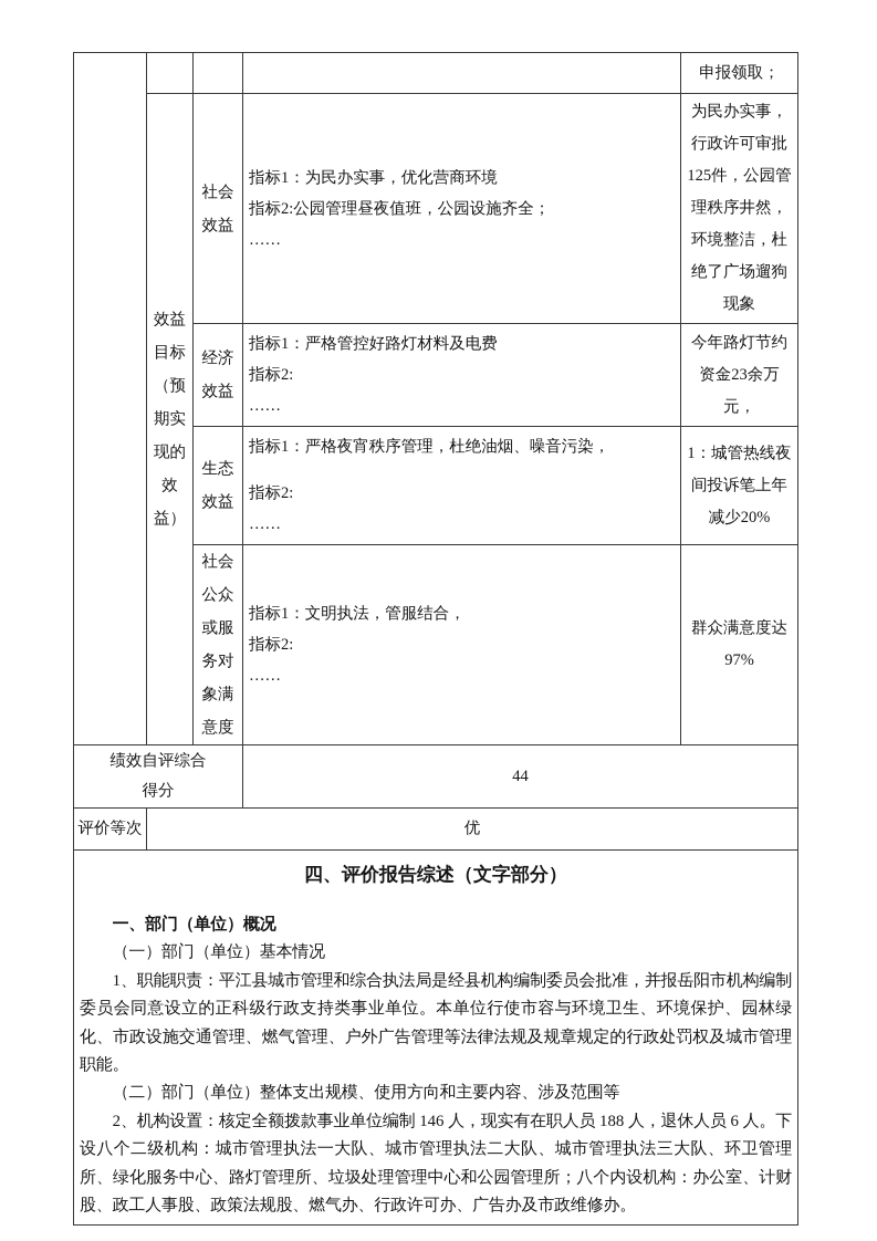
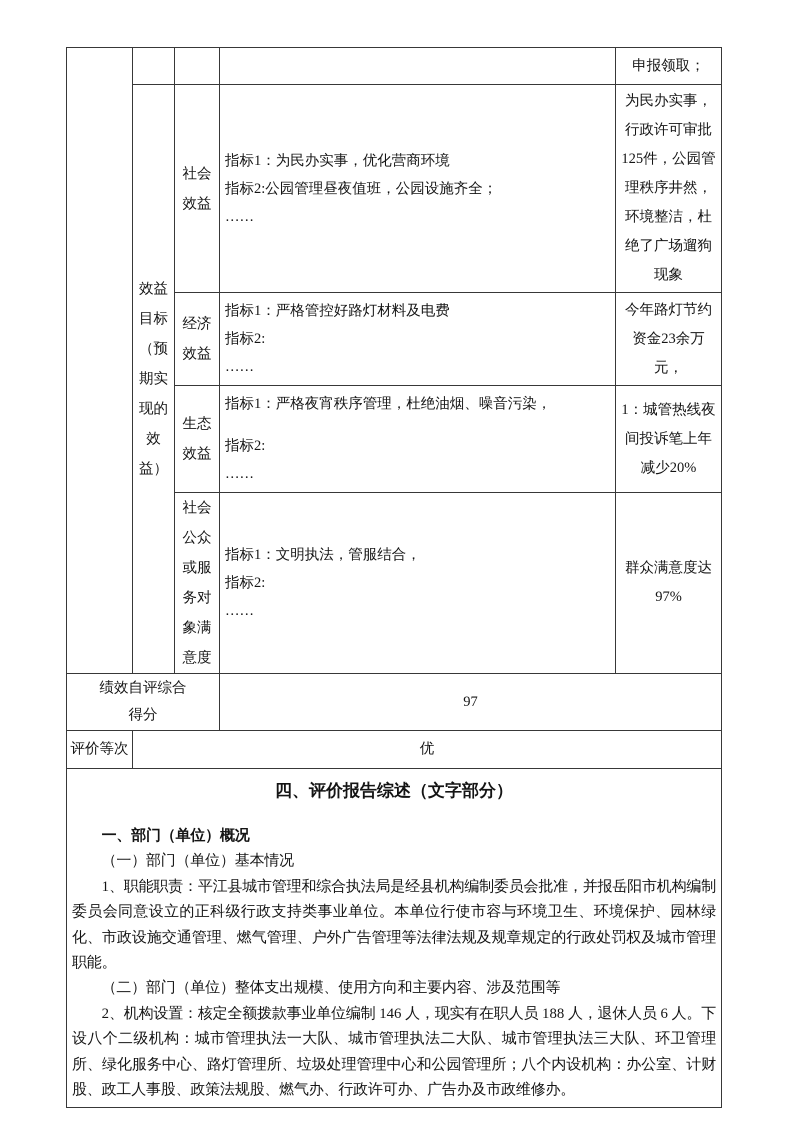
  				申报领取；
  效益目标（预期实现的效益）	社会效益	指标1：为民办实事，优化营商环境 指标2:公园管理昼夜值班，公园设施齐全； ……	为民办实事，行政许可审批125件，公园管理秩序井然，环境整洁，杜绝了广场遛狗现象
  经济效益	指标1：严格管控好路灯材料及电费 指标2: ……	今年路灯节约资金23余万元，
  生态效益	指标1：严格夜宵秩序管理，杜绝油烟、噪音污染， 指标2: ……	1：城管热线夜间投诉笔上年减少20%
  社会公众或服务对象满意度	指标1：文明执法，管服结合， 指标2: ……	群众满意度达97%
- 绩效自评综合得分	44
+ 绩效自评综合得分	97
  评价等次	优
  四、评价报告综述（文字部分） 一、部门（单位）概况 （一）部门（单位）基本情况 1、职能职责：平江县城市管理和综合执法局是经县机构编制委员会批准，并报岳阳市机构编制委员会同意设立的正科级行政支持类事业单位。本单位行使市容与环境卫生、环境保护、园林绿化、市政设施交通管理、燃气管理、户外广告管理等法律法规及规章规定的行政处罚权及城市管理职能。 （二）部门（单位）整体支出规模、使用方向和主要内容、涉及范围等 2、机构设置：核定全额拨款事业单位编制 146 人，现实有在职人员 188 人，退休人员 6 人。下设八个二级机构：城市管理执法一大队、城市管理执法二大队、城市管理执法三大队、环卫管理所、绿化服务中心、路灯管理所、垃圾处理管理中心和公园管理所；八个内设机构：办公室、计财股、政工人事股、政策法规股、燃气办、行政许可办、广告办及市政维修办。
